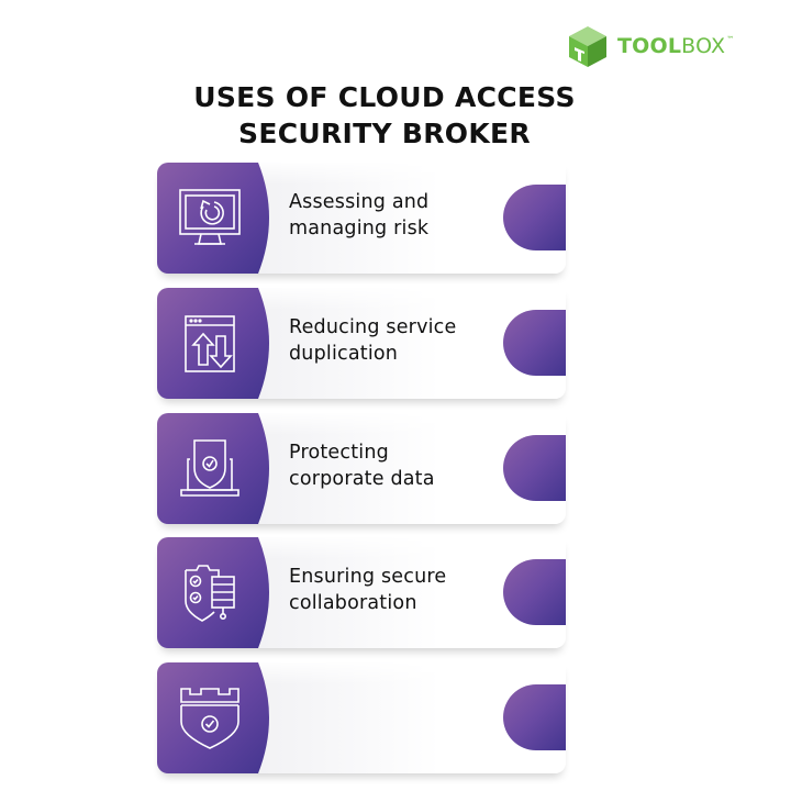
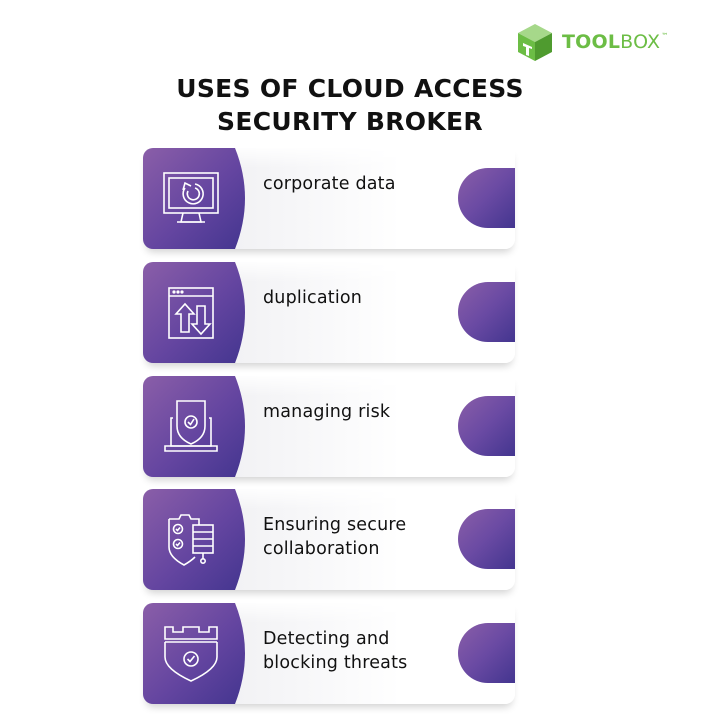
  TOOL
  BOX
  ™
  USES OF CLOUD ACCESS
  SECURITY BROKER
- Assessing and
- managing risk
+ corporate data
- Reducing service
  duplication
- Protecting
- corporate data
+ managing risk
  Ensuring secure
  collaboration
+ Detecting and
+ blocking threats
